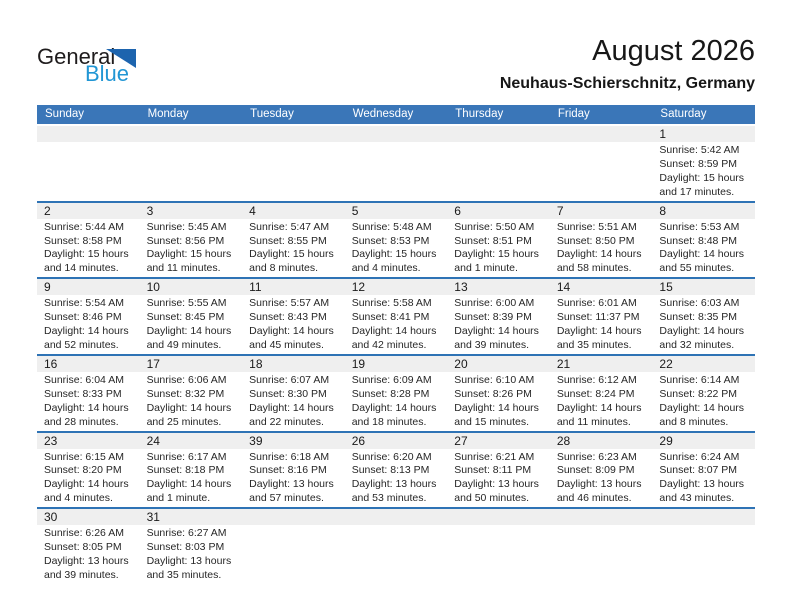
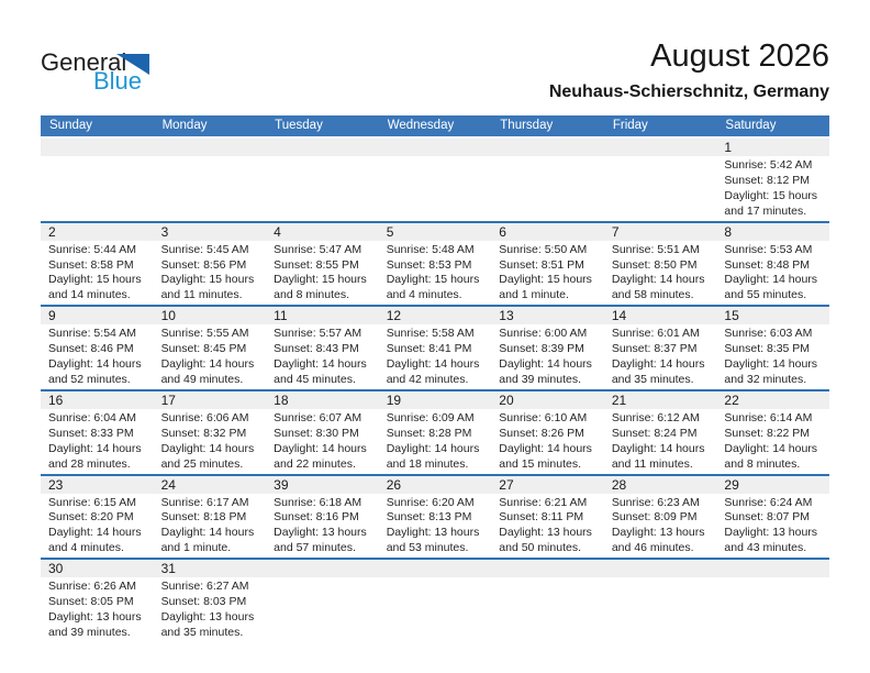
  General
  Blue
  August 2026
  Neuhaus-Schierschnitz, Germany
  Sunday
  Monday
  Tuesday
  Wednesday
  Thursday
  Friday
  Saturday
  1
  Sunrise: 5:42 AM
- Sunset: 8:59 PM
+ Sunset: 8:12 PM
  Daylight: 15 hours
  and 17 minutes.
  2
  Sunrise: 5:44 AM
  Sunset: 8:58 PM
  Daylight: 15 hours
  and 14 minutes.
  3
  Sunrise: 5:45 AM
  Sunset: 8:56 PM
  Daylight: 15 hours
  and 11 minutes.
  4
  Sunrise: 5:47 AM
  Sunset: 8:55 PM
  Daylight: 15 hours
  and 8 minutes.
  5
  Sunrise: 5:48 AM
  Sunset: 8:53 PM
  Daylight: 15 hours
  and 4 minutes.
  6
  Sunrise: 5:50 AM
  Sunset: 8:51 PM
  Daylight: 15 hours
  and 1 minute.
  7
  Sunrise: 5:51 AM
  Sunset: 8:50 PM
  Daylight: 14 hours
  and 58 minutes.
  8
  Sunrise: 5:53 AM
  Sunset: 8:48 PM
  Daylight: 14 hours
  and 55 minutes.
  9
  Sunrise: 5:54 AM
  Sunset: 8:46 PM
  Daylight: 14 hours
  and 52 minutes.
  10
  Sunrise: 5:55 AM
  Sunset: 8:45 PM
  Daylight: 14 hours
  and 49 minutes.
  11
  Sunrise: 5:57 AM
  Sunset: 8:43 PM
  Daylight: 14 hours
  and 45 minutes.
  12
  Sunrise: 5:58 AM
  Sunset: 8:41 PM
  Daylight: 14 hours
  and 42 minutes.
  13
  Sunrise: 6:00 AM
  Sunset: 8:39 PM
  Daylight: 14 hours
  and 39 minutes.
  14
  Sunrise: 6:01 AM
- Sunset: 11:37 PM
+ Sunset: 8:37 PM
  Daylight: 14 hours
  and 35 minutes.
  15
  Sunrise: 6:03 AM
  Sunset: 8:35 PM
  Daylight: 14 hours
  and 32 minutes.
  16
  Sunrise: 6:04 AM
  Sunset: 8:33 PM
  Daylight: 14 hours
  and 28 minutes.
  17
  Sunrise: 6:06 AM
  Sunset: 8:32 PM
  Daylight: 14 hours
  and 25 minutes.
  18
  Sunrise: 6:07 AM
  Sunset: 8:30 PM
  Daylight: 14 hours
  and 22 minutes.
  19
  Sunrise: 6:09 AM
  Sunset: 8:28 PM
  Daylight: 14 hours
  and 18 minutes.
  20
  Sunrise: 6:10 AM
  Sunset: 8:26 PM
  Daylight: 14 hours
  and 15 minutes.
  21
  Sunrise: 6:12 AM
  Sunset: 8:24 PM
  Daylight: 14 hours
  and 11 minutes.
  22
  Sunrise: 6:14 AM
  Sunset: 8:22 PM
  Daylight: 14 hours
  and 8 minutes.
  23
  Sunrise: 6:15 AM
  Sunset: 8:20 PM
  Daylight: 14 hours
  and 4 minutes.
  24
  Sunrise: 6:17 AM
  Sunset: 8:18 PM
  Daylight: 14 hours
  and 1 minute.
  39
  Sunrise: 6:18 AM
  Sunset: 8:16 PM
  Daylight: 13 hours
  and 57 minutes.
  26
  Sunrise: 6:20 AM
  Sunset: 8:13 PM
  Daylight: 13 hours
  and 53 minutes.
  27
  Sunrise: 6:21 AM
  Sunset: 8:11 PM
  Daylight: 13 hours
  and 50 minutes.
  28
  Sunrise: 6:23 AM
  Sunset: 8:09 PM
  Daylight: 13 hours
  and 46 minutes.
  29
  Sunrise: 6:24 AM
  Sunset: 8:07 PM
  Daylight: 13 hours
  and 43 minutes.
  30
  Sunrise: 6:26 AM
  Sunset: 8:05 PM
  Daylight: 13 hours
  and 39 minutes.
  31
  Sunrise: 6:27 AM
  Sunset: 8:03 PM
  Daylight: 13 hours
  and 35 minutes.
